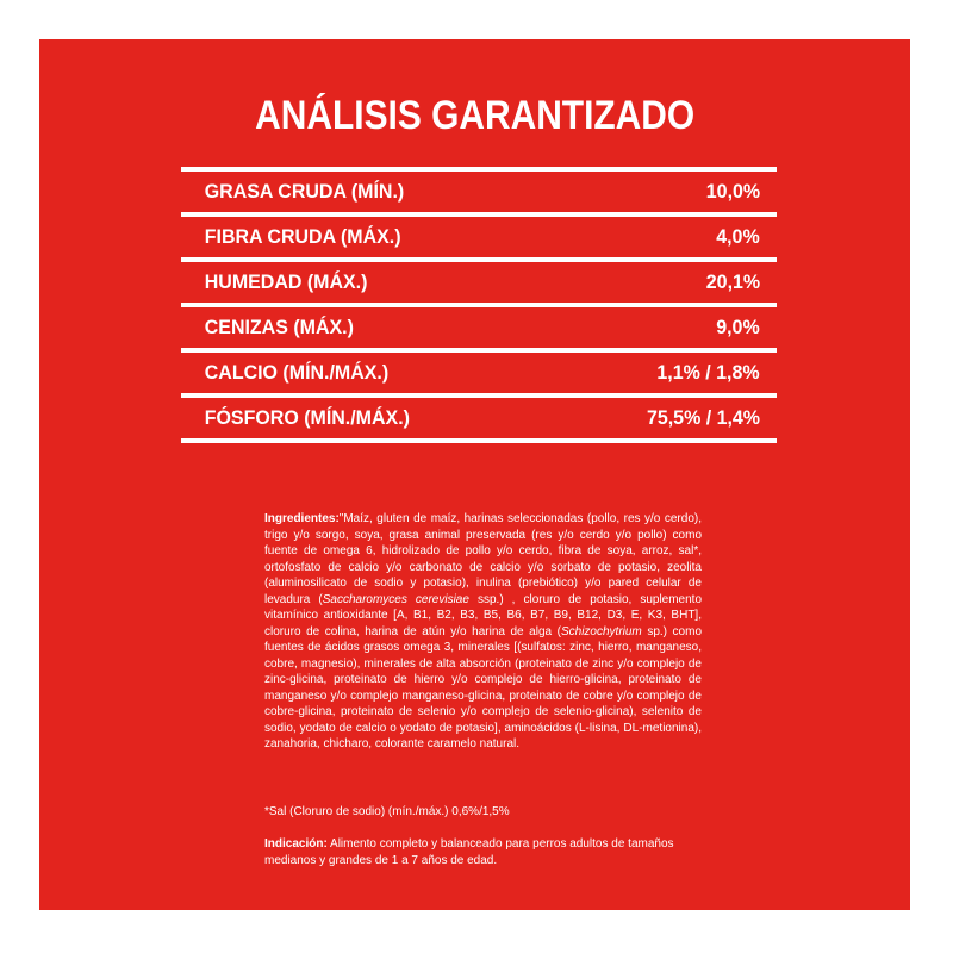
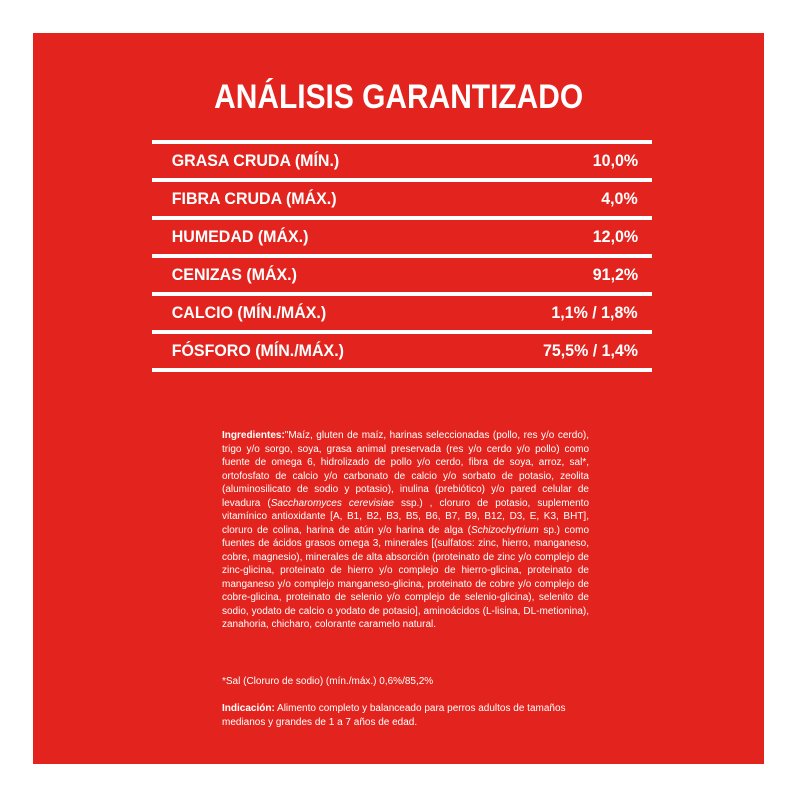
  ANÁLISIS GARANTIZADO
  GRASA CRUDA (MÍN.)
  10,0%
  FIBRA CRUDA (MÁX.)
  4,0%
  HUMEDAD (MÁX.)
- 20,1%
+ 12,0%
  CENIZAS (MÁX.)
- 9,0%
+ 91,2%
  CALCIO (MÍN./MÁX.)
  1,1% / 1,8%
  FÓSFORO (MÍN./MÁX.)
  75,5% / 1,4%
  Ingredientes:"Maíz, gluten de maíz, harinas seleccionadas (pollo, res y/o cerdo), trigo y/o sorgo, soya, grasa animal preservada (res y/o cerdo y/o pollo) como fuente de omega 6, hidrolizado de pollo y/o cerdo, fibra de soya, arroz, sal*, ortofosfato de calcio y/o carbonato de calcio y/o sorbato de potasio, zeolita (aluminosilicato de sodio y potasio), inulina (prebiótico) y/o pared celular de levadura (Saccharomyces cerevisiae ssp.) , cloruro de potasio, suplemento vitamínico antioxidante [A, B1, B2, B3, B5, B6, B7, B9, B12, D3, E, K3, BHT], cloruro de colina, harina de atún y/o harina de alga (Schizochytrium sp.) como fuentes de ácidos grasos omega 3, minerales [(sulfatos: zinc, hierro, manganeso, cobre, magnesio), minerales de alta absorción (proteinato de zinc y/o complejo de zinc-glicina, proteinato de hierro y/o complejo de hierro-glicina, proteinato de manganeso y/o complejo manganeso-glicina, proteinato de cobre y/o complejo de cobre-glicina, proteinato de selenio y/o complejo de selenio-glicina), selenito de sodio, yodato de calcio o yodato de potasio], aminoácidos (L-lisina, DL-metionina), zanahoria, chicharo, colorante caramelo natural.
- *Sal (Cloruro de sodio) (mín./máx.) 0,6%/1,5%
+ *Sal (Cloruro de sodio) (mín./máx.) 0,6%/85,2%
  Indicación: Alimento completo y balanceado para perros adultos de tamaños medianos y grandes de 1 a 7 años de edad.
